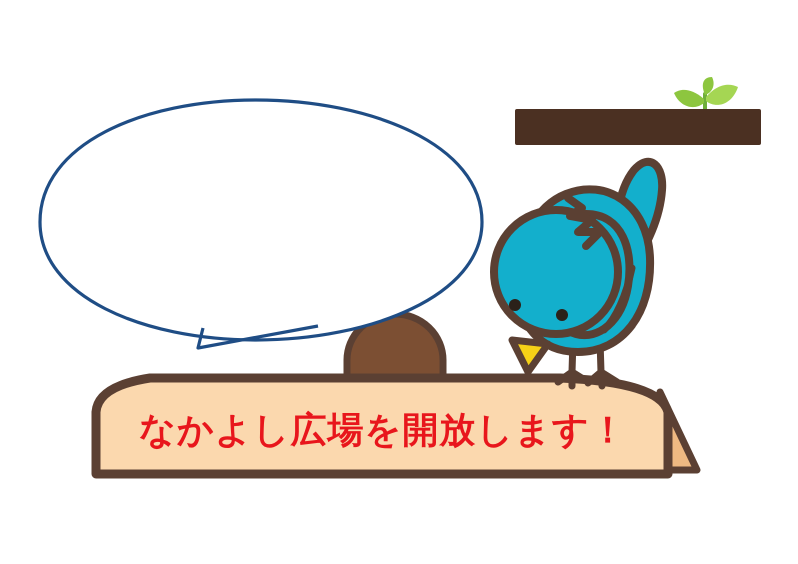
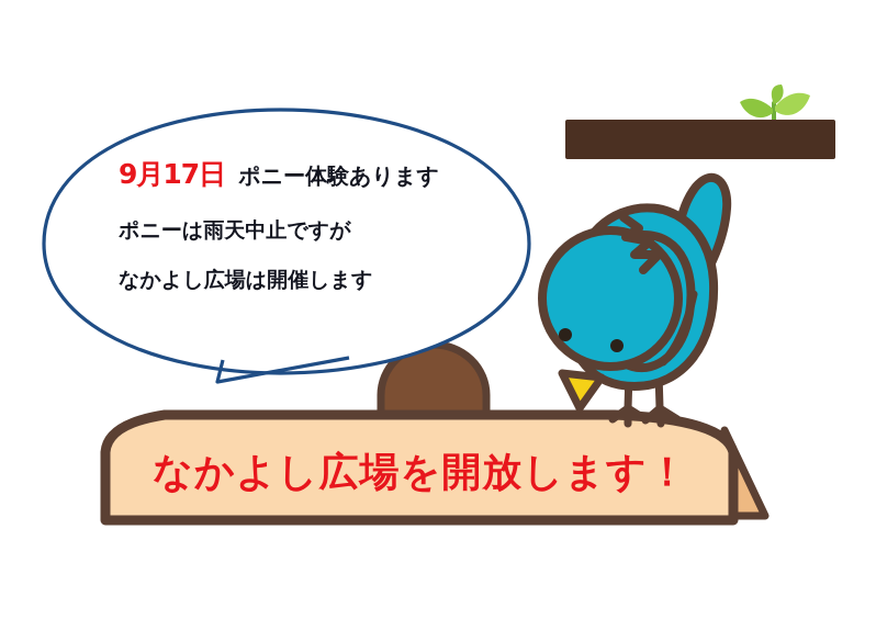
+ 9月17日 ポニー体験あります
+ ポニーは雨天中止ですが
+ なかよし広場は開催します
  なかよし広場を開放します！
